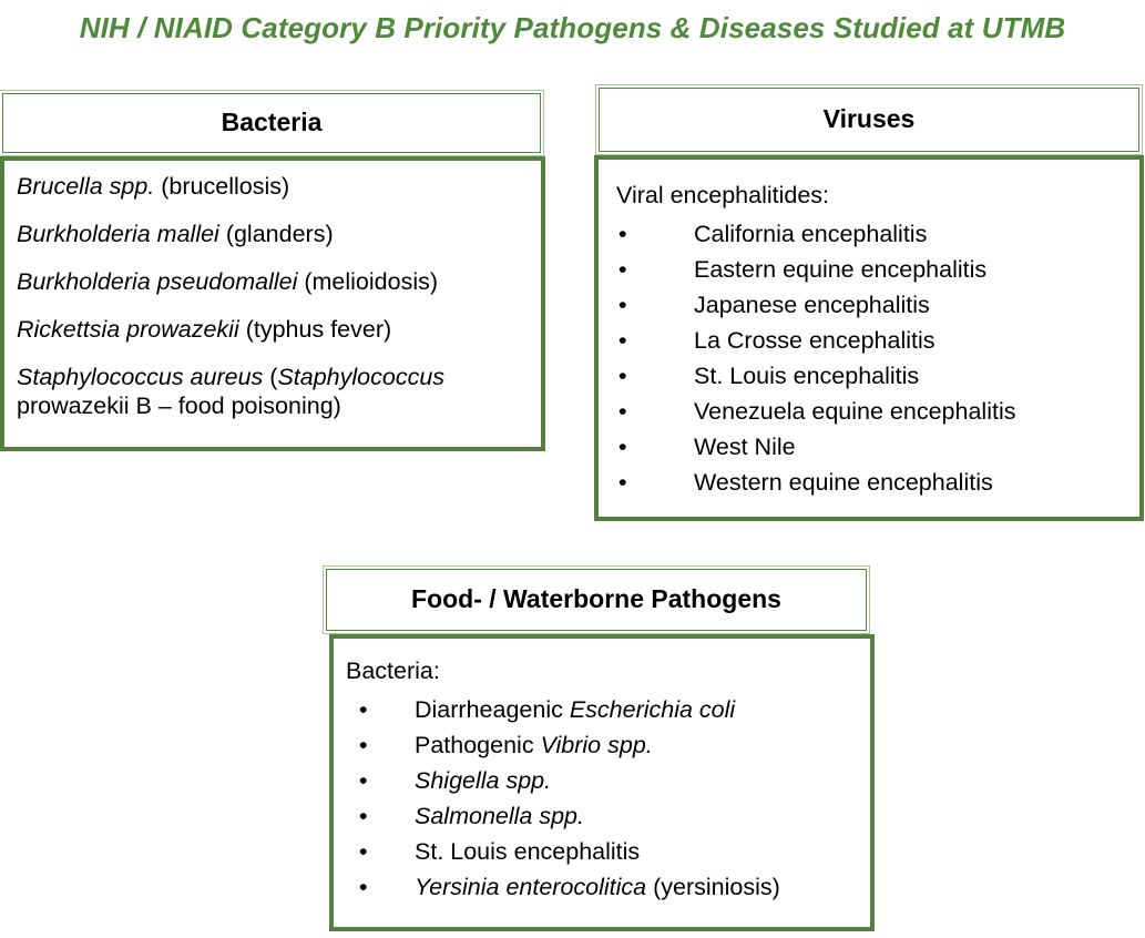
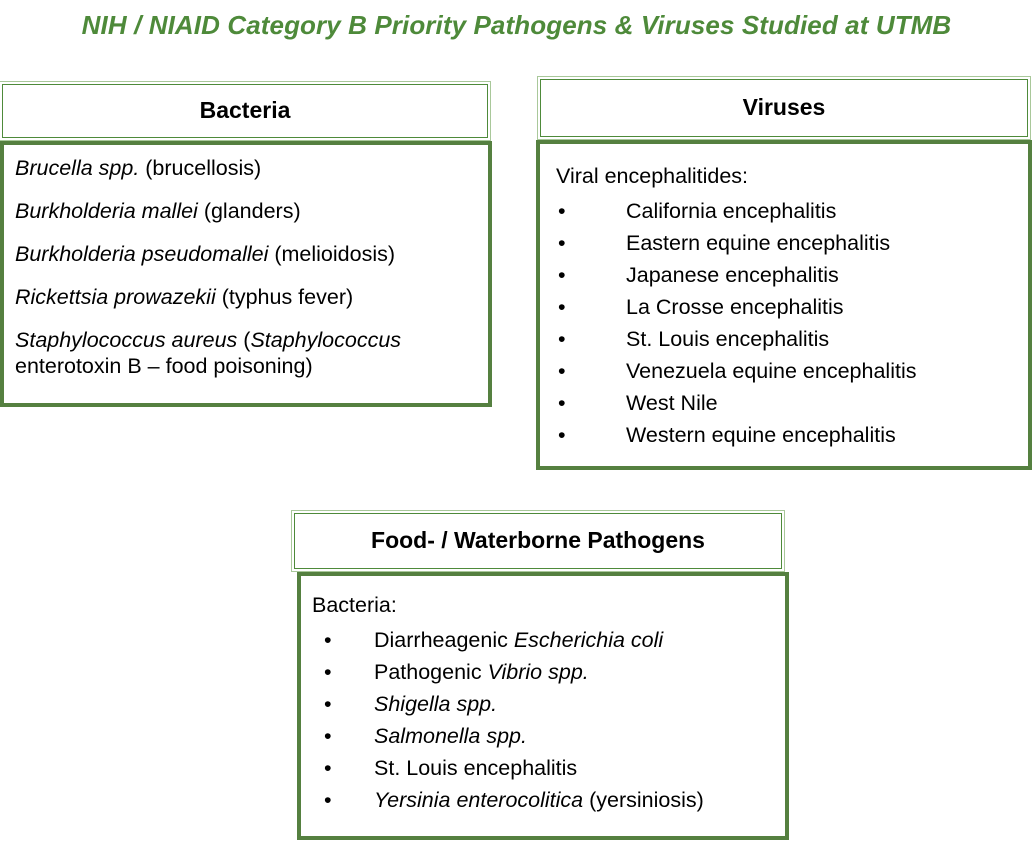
- NIH / NIAID Category B Priority Pathogens & Diseases Studied at UTMB
+ NIH / NIAID Category B Priority Pathogens & Viruses Studied at UTMB
  Bacteria
  Brucella spp. (brucellosis)
  Burkholderia mallei (glanders)
  Burkholderia pseudomallei (melioidosis)
  Rickettsia prowazekii (typhus fever)
- Staphylococcus aureus (Staphylococcus prowazekii B – food poisoning)
+ Staphylococcus aureus (Staphylococcus enterotoxin B – food poisoning)
  Viruses
  Viral encephalitides:
  •
  California encephalitis
  •
  Eastern equine encephalitis
  •
  Japanese encephalitis
  •
  La Crosse encephalitis
  •
  St. Louis encephalitis
  •
  Venezuela equine encephalitis
  •
  West Nile
  •
  Western equine encephalitis
  Food- / Waterborne Pathogens
  Bacteria:
  •
  Diarrheagenic Escherichia coli
  •
  Pathogenic Vibrio spp.
  •
  Shigella spp.
  •
  Salmonella spp.
  •
  St. Louis encephalitis
  •
  Yersinia enterocolitica (yersiniosis)
